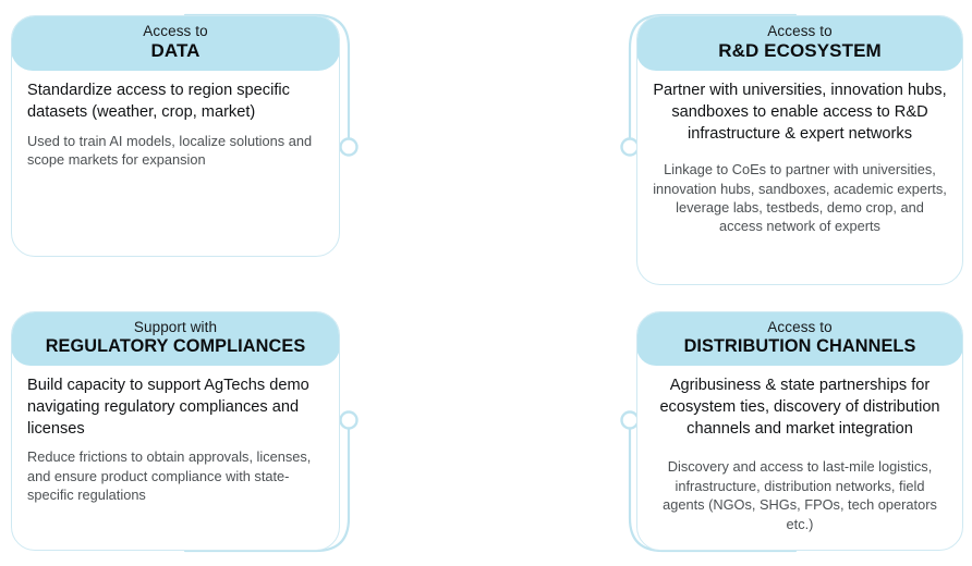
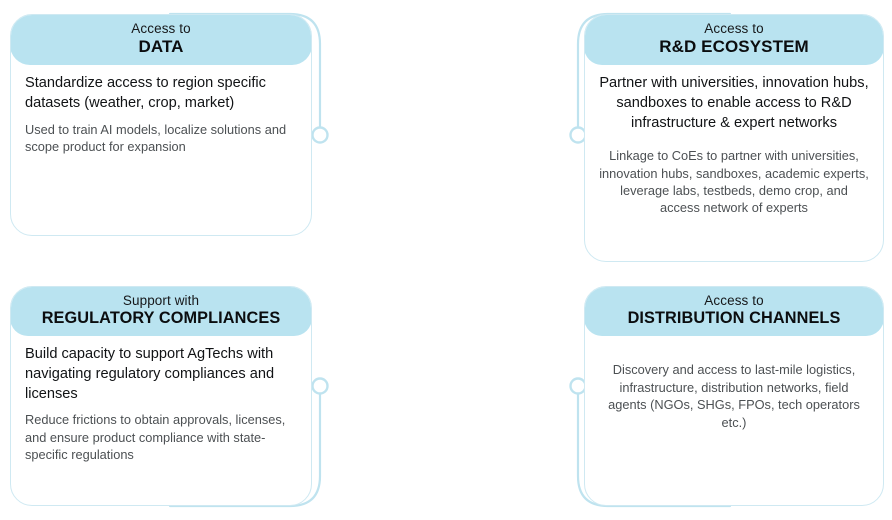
  Access to
  DATA
  Standardize access to region specific datasets (weather, crop, market)
- Used to train AI models, localize solutions and scope markets for expansion
+ Used to train AI models, localize solutions and scope product for expansion
  Access to
  R&D ECOSYSTEM
  Partner with universities, innovation hubs, sandboxes to enable access to R&D infrastructure & expert networks
  Linkage to CoEs to partner with universities, innovation hubs, sandboxes, academic experts, leverage labs, testbeds, demo crop, and access network of experts
  Support with
  REGULATORY COMPLIANCES
- Build capacity to support AgTechs demo navigating regulatory compliances and licenses
+ Build capacity to support AgTechs with navigating regulatory compliances and licenses
  Reduce frictions to obtain approvals, licenses, and ensure product compliance with state-specific regulations
  Access to
  DISTRIBUTION CHANNELS
- Agribusiness & state partnerships for ecosystem ties, discovery of distribution channels and market integration
  Discovery and access to last-mile logistics, infrastructure, distribution networks, field agents (NGOs, SHGs, FPOs, tech operators etc.)
